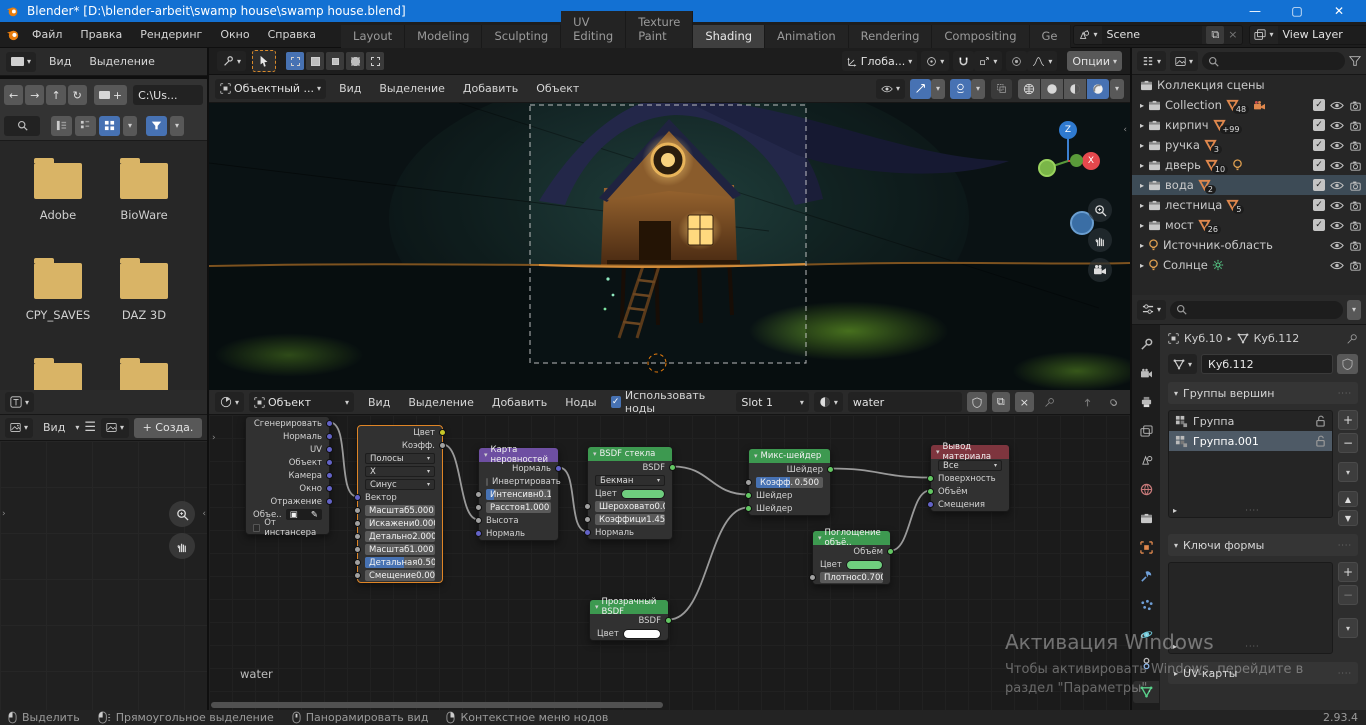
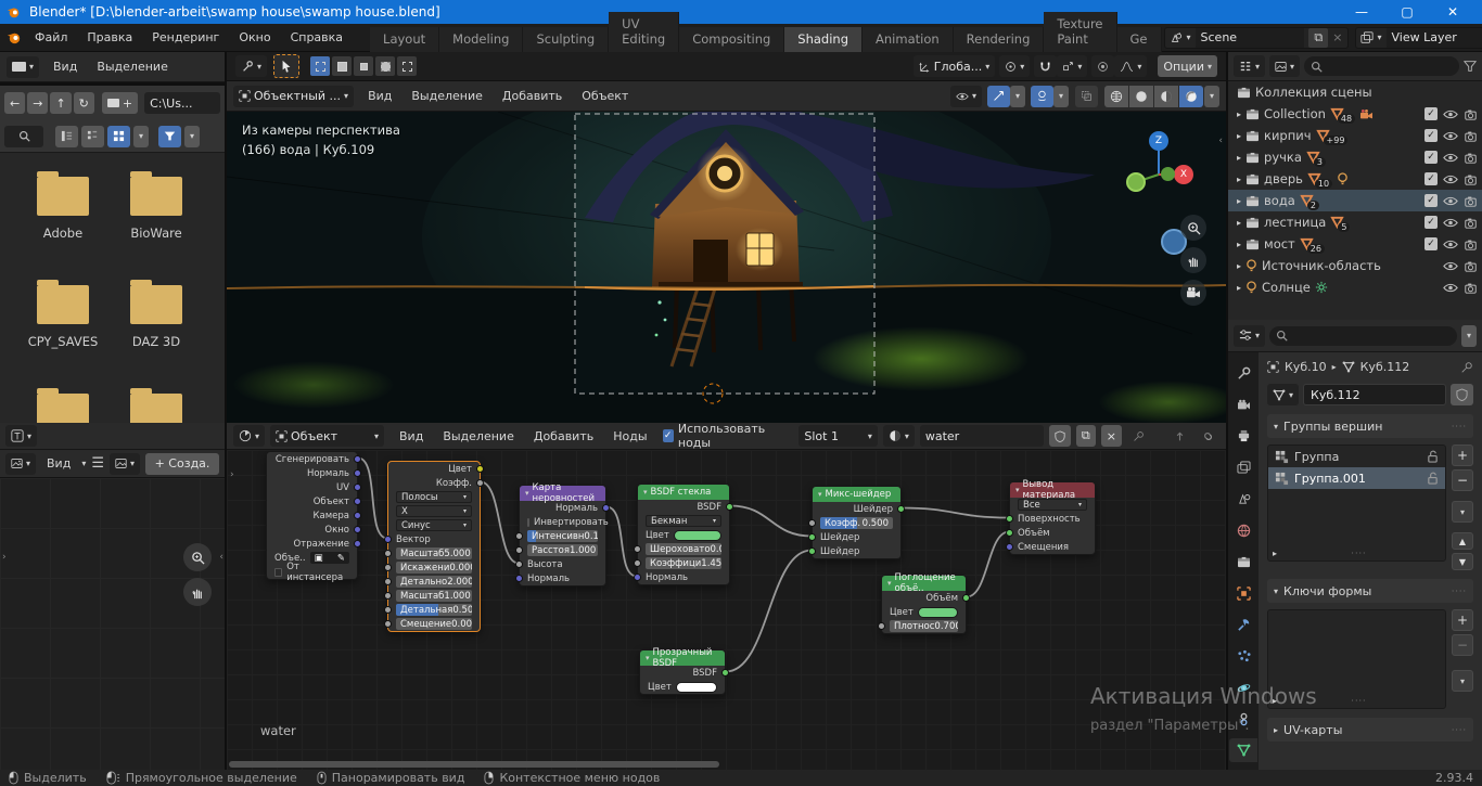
  Blender* [D:\blender-arbeit\swamp house\swamp house.blend]
  —
  ▢
  ✕
  Файл
  Правка
  Рендеринг
  Окно
  Справка
  Layout
  Modeling
  Sculpting
  UV Editing
- Texture Paint
+ Compositing
  Shading
  Animation
  Rendering
- Compositing
+ Texture Paint
  Ge
  ▾
  Scene
  ⧉
  ×
  ▾
  View Layer
  ▾
  Вид
  Выделение
  ←
  →
  ↑
  ↻
  +
  C:\Us...
  ▾
  ▾
  Adobe
  BioWare
  CPY_SAVES
  DAZ 3D
  ▾
  ▾
  Вид
  ▾
  ☰
  ▾
  + Созда.
  ›
  ‹
  ▾
  Глоба...
  ▾
  ▾
  ▾
  ▾
  Опции
  ▾
  Объектный ...
  ▾
  Вид
  Выделение
  Добавить
  Объект
  ▾
  ▾
  ▾
  ▾
+ Из камеры перспектива
+ (166) вода | Куб.109
  Z
  X
  ‹
  ▾
  Объект
  ▾
  Вид
  Выделение
  Добавить
  Ноды
  ✓
  Использовать ноды
  Slot 1
  ▾
  ▾
  water
  ⧉
  ×
  Сгенерировать
  Нормаль
  UV
  Объект
  Камера
  Окно
  Отражение
  Объе..
  ▣
  ✎
  От инстансера
  Цвет
  Коэфф.
  Полосы
  X
  Синус
  Вектор
  Масштаб
  5.000
  Искажени
  0.00
  Детально
  2.000
  Масштаб
  1.000
  Детальная
  0.50
  Смещение
  0.00
  ▾
  Карта неровностей
  Нормаль
  Инвертировать
  Интенсивн
  Расстоя
  1.000
  Высота
  Нормаль
  ▾
  BSDF стекла
  BSDF
  Бекман
  Цвет
  Шероховато
  Коэффици
  1.45
  Нормаль
  ▾
  Микс-шейдер
  Шейдер
  Коэфф.
  0.500
  Шейдер
  Шейдер
  ▾
  Поглощение объё..
  Объём
  Цвет
  Плотнос
  0.70
  ▾
  Прозрачный BSDF
  BSDF
  Цвет
  ▾
  Вывод материала
  Все
  Поверхность
  Объём
  Смещения
  water
  ›
  ▾
  ▾
  Коллекция сцены
  ▸
  Collection
  48
  ✓
  ▸
  кирпич
  +99
  ✓
  ▸
  ручка
  3
  ✓
  ▸
  дверь
  10
  ✓
  ▸
  вода
  2
  ✓
  ▸
  лестница
  5
  ✓
  ▸
  мост
  26
  ✓
  ▸
  Источник-область
  ▸
  Солнце
  ▾
  ▾
  Куб.10
  ▸
  Куб.112
  ▾
  Куб.112
  ▾
  Группы вершин
  ····
  Группа
  Группа.001
  ▸
  ····
  +
  −
  ▾
  ▲
  ▼
  ▾
  Ключи формы
  ····
  ▸
  ····
  +
  −
  ▾
  ▸
  UV-карты
  ····
  Выделить
  Прямоугольное выделение
  Панорамировать вид
  Контекстное меню нодов
  2.93.4
  Активация Windows
- Чтобы активировать Windows, перейдите в
  раздел "Параметры".
